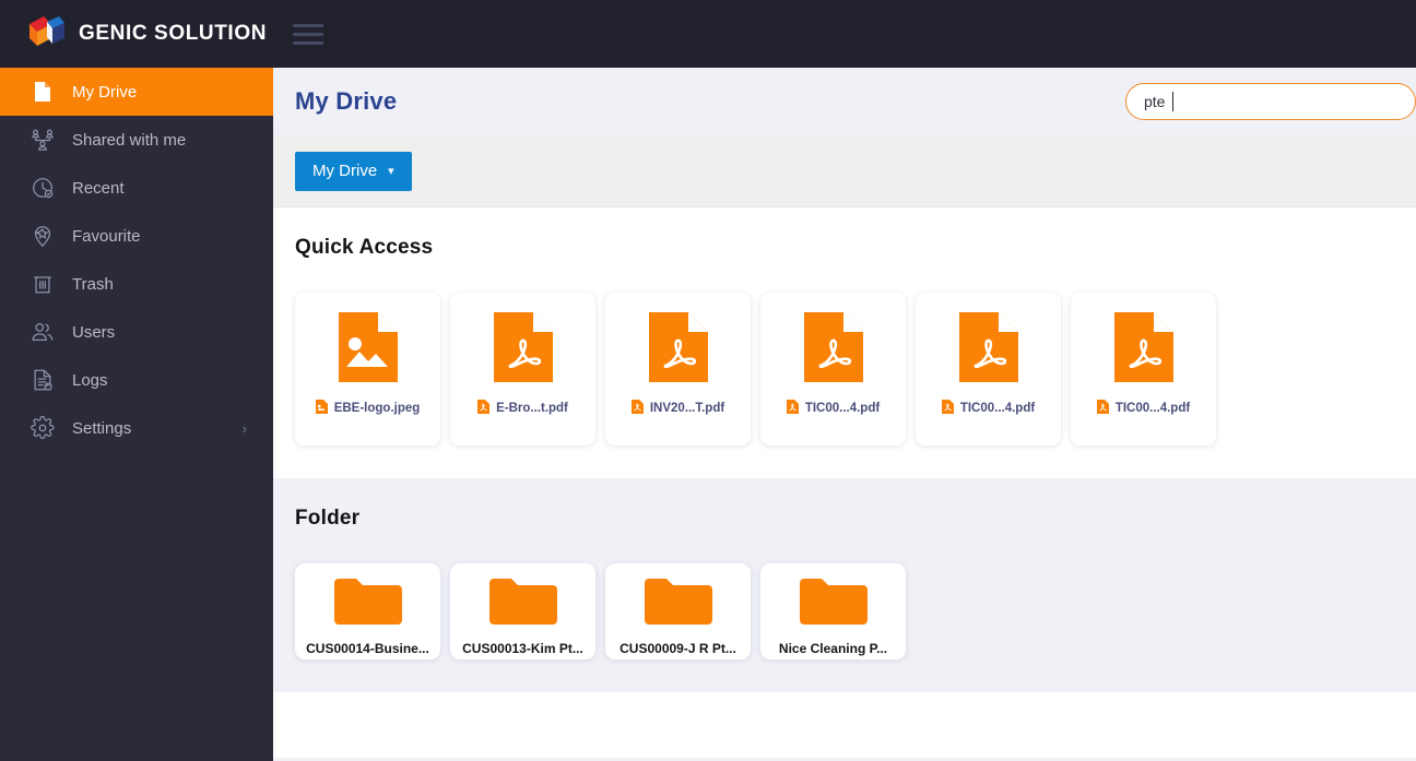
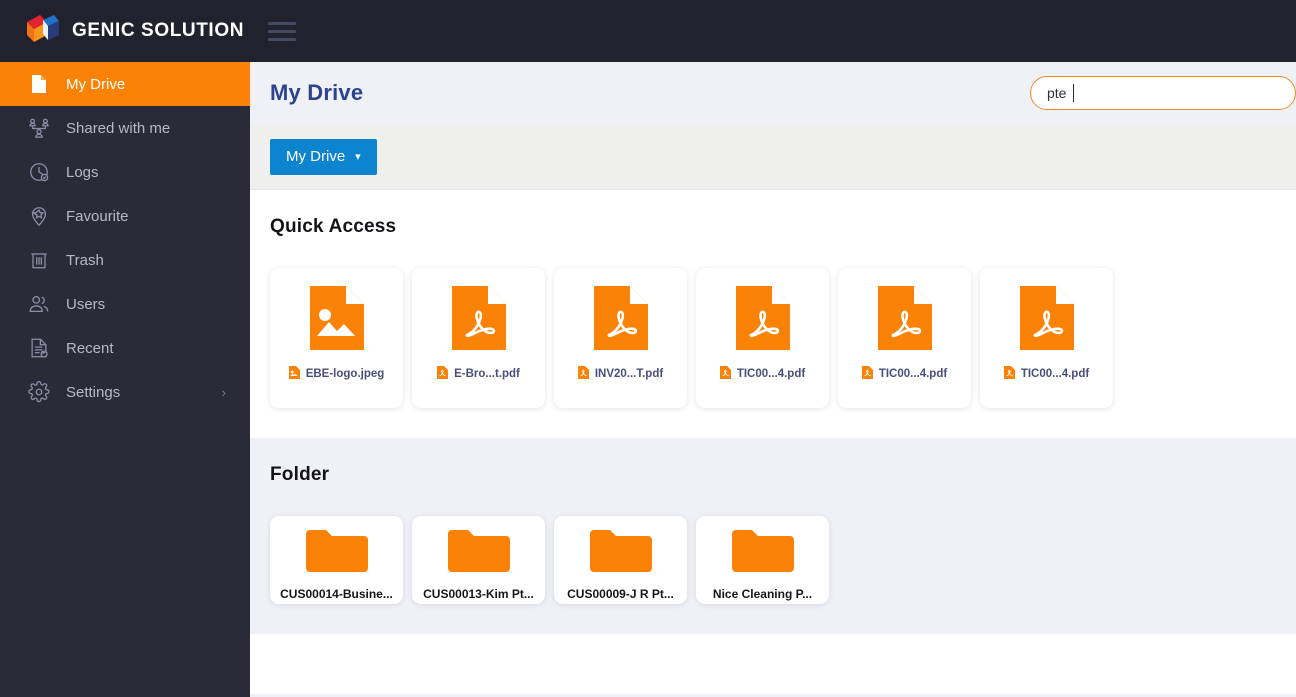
  GENIC SOLUTION
  My Drive
  Shared with me
- Recent
+ Logs
  Favourite
  Trash
  Users
- Logs
+ Recent
  Settings
  ›
  My Drive
  pte
  My Drive
  ▾
  Quick Access
  EBE-logo.jpeg
  E-Bro...t.pdf
  INV20...T.pdf
  TIC00...4.pdf
  TIC00...4.pdf
  TIC00...4.pdf
  Folder
  CUS00014-Busine...
  CUS00013-Kim Pt...
  CUS00009-J R Pt...
  Nice Cleaning P...
